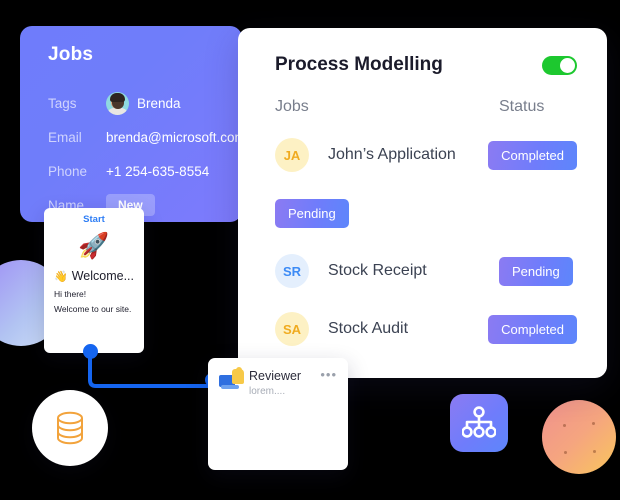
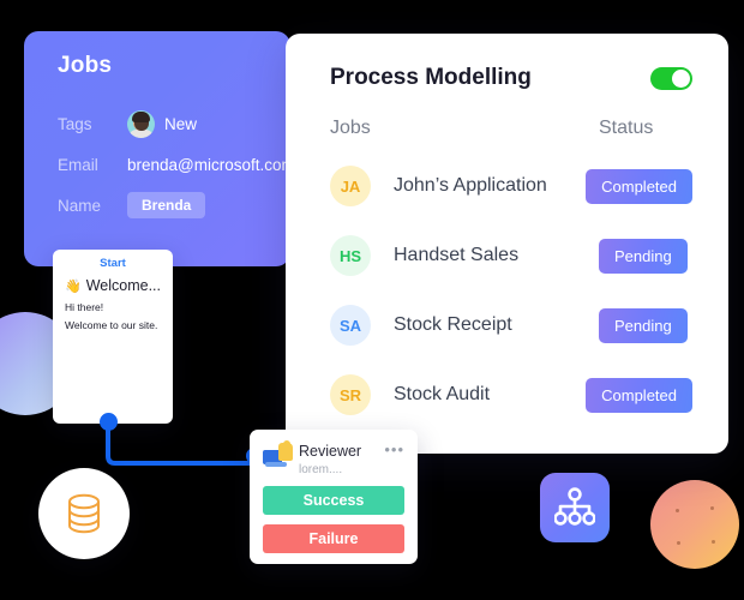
  Jobs
  Tags
- Brenda
+ New
  Email
  brenda@microsoft.co
- Phone
- +1 254-635-8554
  Name
- New
+ Brenda
  Process Modelling
  Jobs
  Status
  JA
  John’s Application
  Completed
+ HS
+ Handset Sales
  Pending
- SR
+ SA
  Stock Receipt
  Pending
- SA
+ SR
  Stock Audit
  Completed
  Start
- 🚀
  👋
  Welcome...
  Hi there!
  Welcome to our site.
  Reviewer
  lorem....
  •••
+ Success
+ Failure
